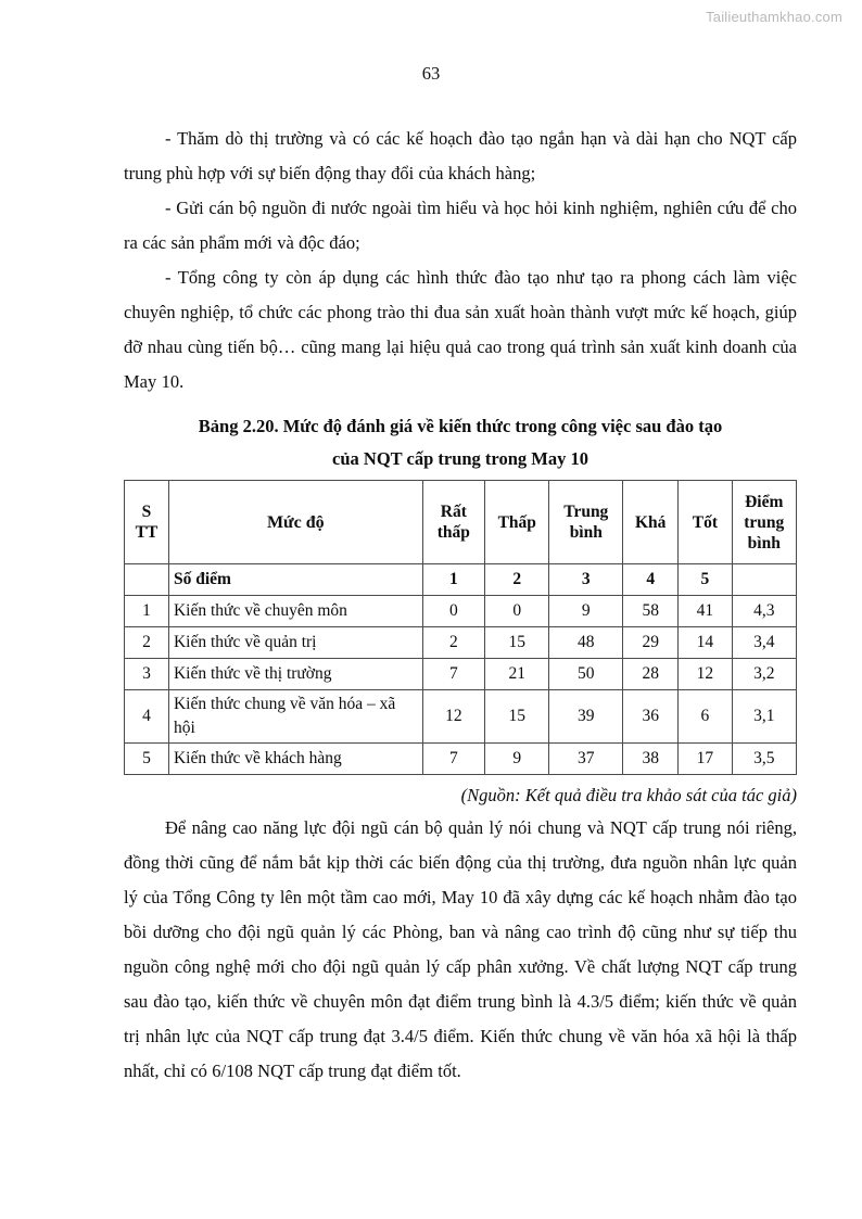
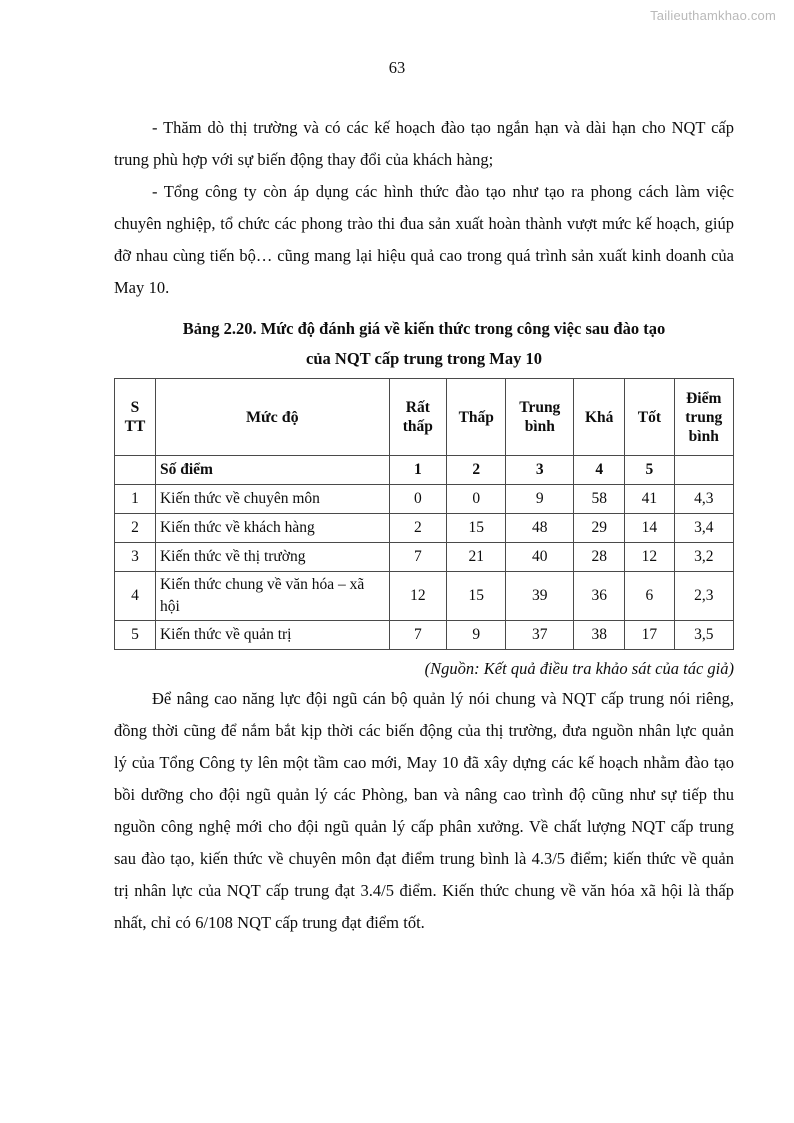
  Tailieuthamkhao.com
  63
  - Thăm dò thị trường và có các kế hoạch đào tạo ngắn hạn và dài hạn cho NQT cấp trung phù hợp với sự biến động thay đổi của khách hàng;
- - Gửi cán bộ nguồn đi nước ngoài tìm hiểu và học hỏi kinh nghiệm, nghiên cứu để cho ra các sản phẩm mới và độc đáo;
  - Tổng công ty còn áp dụng các hình thức đào tạo như tạo ra phong cách làm việc chuyên nghiệp, tổ chức các phong trào thi đua sản xuất hoàn thành vượt mức kế hoạch, giúp đỡ nhau cùng tiến bộ… cũng mang lại hiệu quả cao trong quá trình sản xuất kinh doanh của May 10.
  Bảng 2.20. Mức độ đánh giá về kiến thức trong công việc sau đào tạo
  của NQT cấp trung trong May 10
  S TT	Mức độ	Rất thấp	Thấp	Trung bình	Khá	Tốt	Điểm trung bình
  	Số điểm	1	2	3	4	5
  1	Kiến thức về chuyên môn	0	0	9	58	41	4,3
- 2	Kiến thức về quản trị	2	15	48	29	14	3,4
+ 2	Kiến thức về khách hàng	2	15	48	29	14	3,4
- 3	Kiến thức về thị trường	7	21	50	28	12	3,2
+ 3	Kiến thức về thị trường	7	21	40	28	12	3,2
- 4	Kiến thức chung về văn hóa – xã hội	12	15	39	36	6	3,1
+ 4	Kiến thức chung về văn hóa – xã hội	12	15	39	36	6	2,3
- 5	Kiến thức về khách hàng	7	9	37	38	17	3,5
+ 5	Kiến thức về quản trị	7	9	37	38	17	3,5
  (Nguồn: Kết quả điều tra khảo sát của tác giả)
  Để nâng cao năng lực đội ngũ cán bộ quản lý nói chung và NQT cấp trung nói riêng, đồng thời cũng để nắm bắt kịp thời các biến động của thị trường, đưa nguồn nhân lực quản lý của Tổng Công ty lên một tầm cao mới, May 10 đã xây dựng các kế hoạch nhằm đào tạo bồi dưỡng cho đội ngũ quản lý các Phòng, ban và nâng cao trình độ cũng như sự tiếp thu nguồn công nghệ mới cho đội ngũ quản lý cấp phân xưởng. Về chất lượng NQT cấp trung sau đào tạo, kiến thức về chuyên môn đạt điểm trung bình là 4.3/5 điểm; kiến thức về quản trị nhân lực của NQT cấp trung đạt 3.4/5 điểm. Kiến thức chung về văn hóa xã hội là thấp nhất, chỉ có 6/108 NQT cấp trung đạt điểm tốt.
